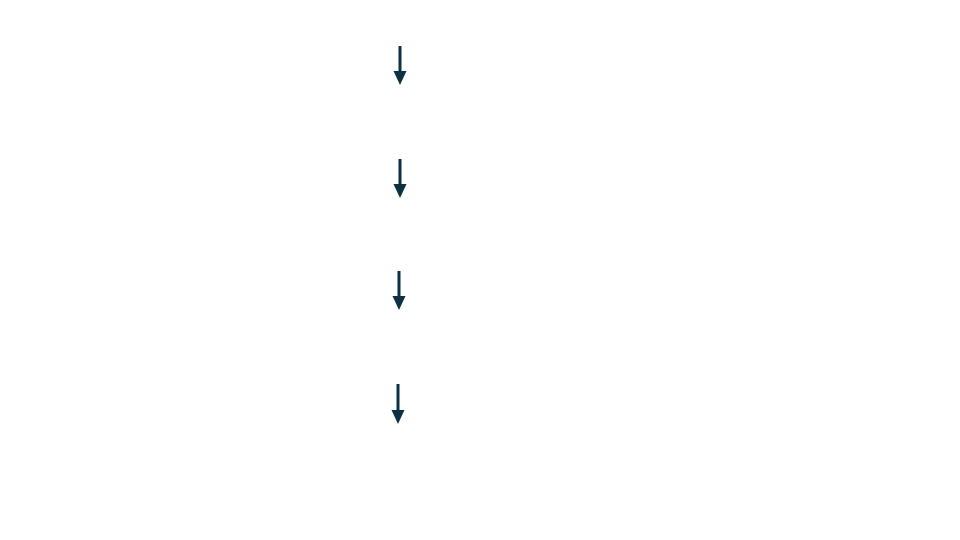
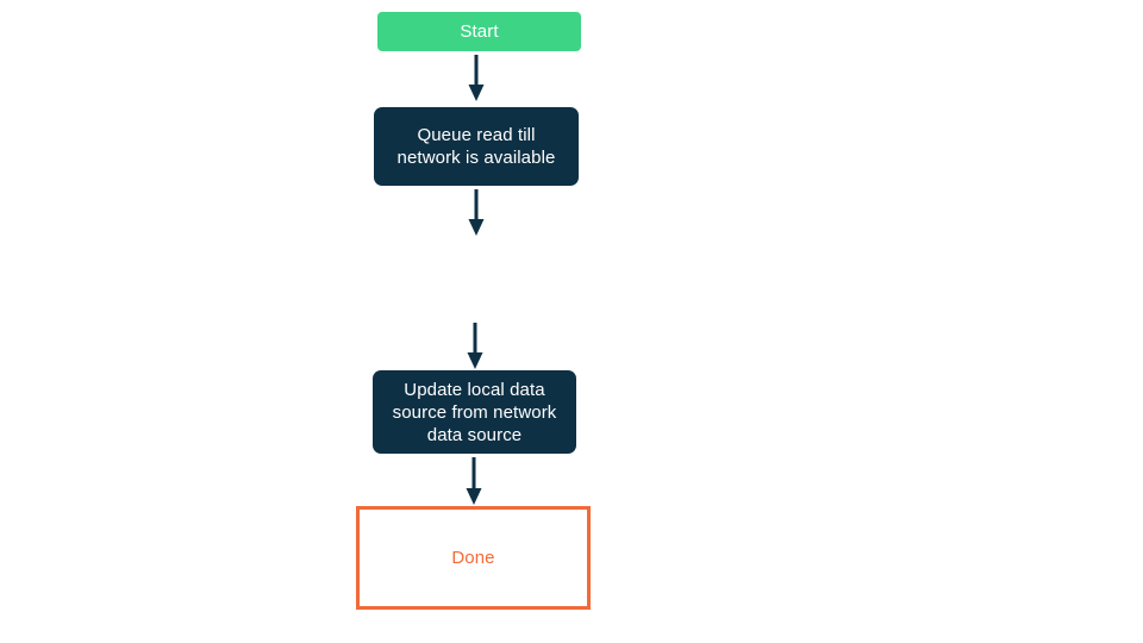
+ Start
+ Queue read till
+ network is available
+ Update local data
+ source from network
+ data source
+ Done
